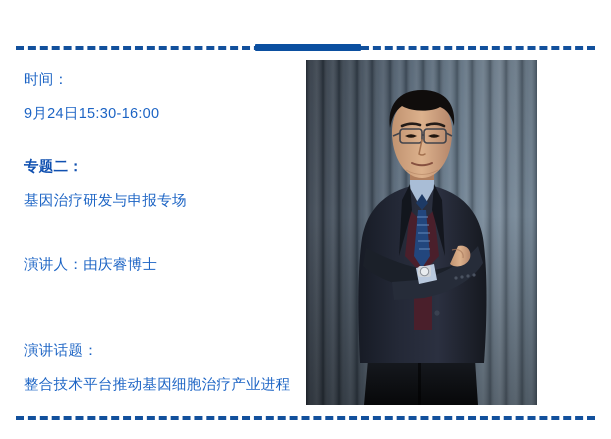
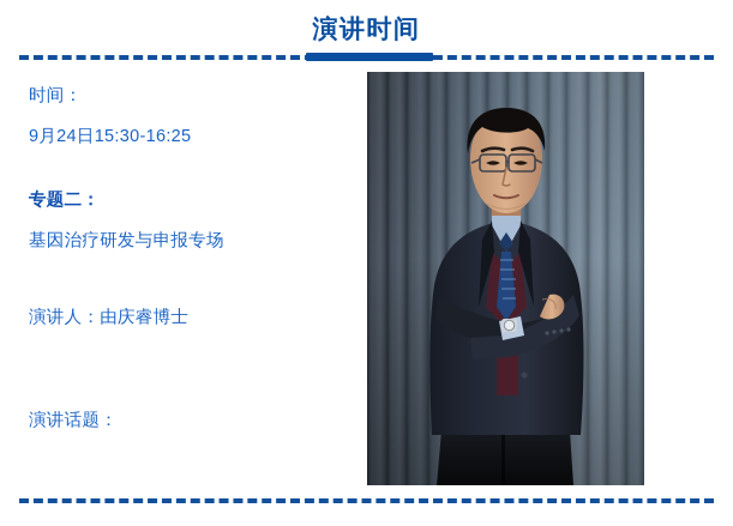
+ 演讲时间
  时间：
- 9月24日15:30-16:00
+ 9月24日15:30-16:25
  专题二：
  基因治疗研发与申报专场
  演讲人：由庆睿博士
  演讲话题：
- 整合技术平台推动基因细胞治疗产业进程
